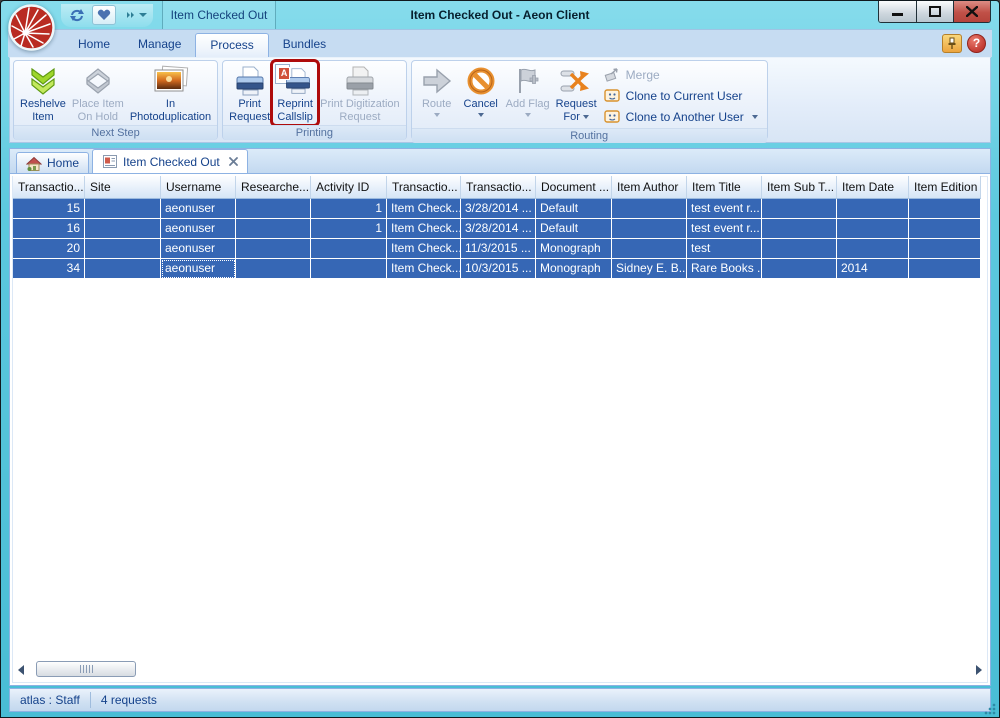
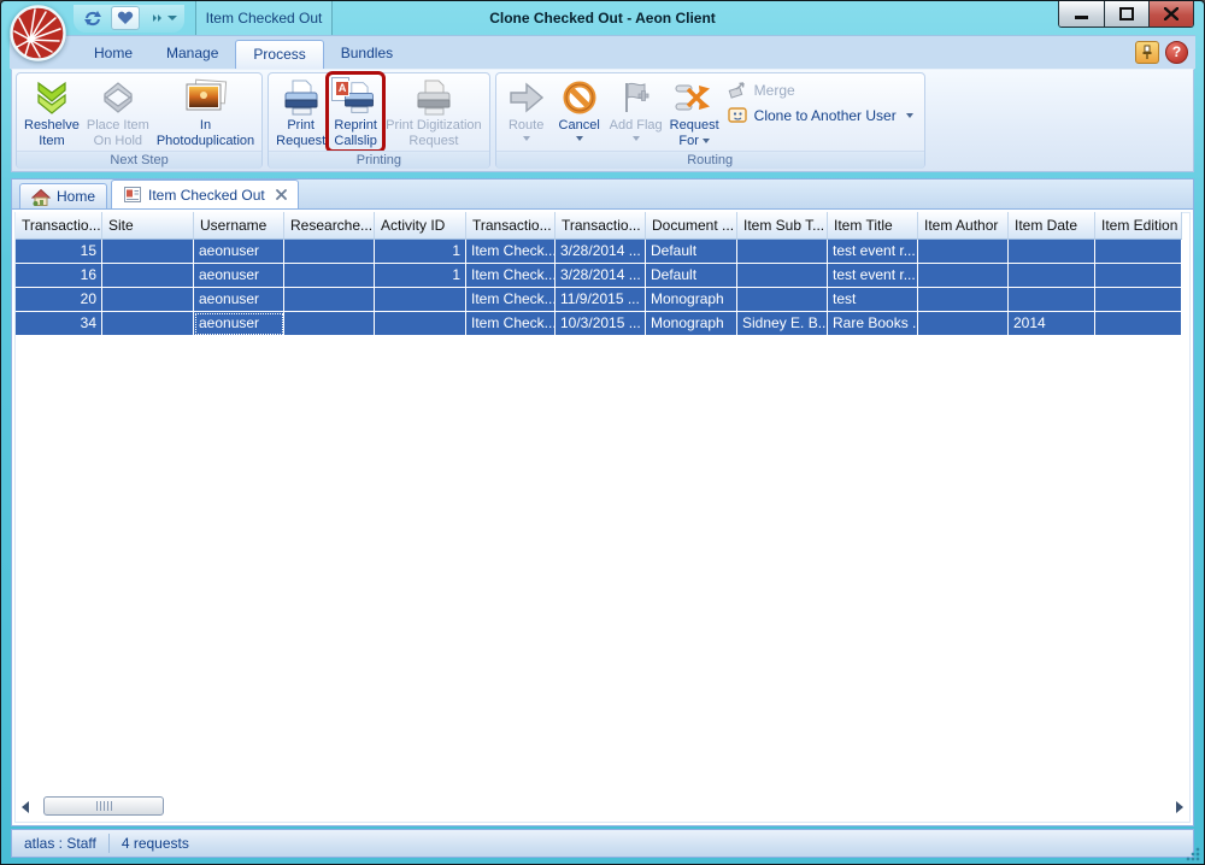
  Item Checked Out
- Item Checked Out - Aeon Client
+ Clone Checked Out - Aeon Client
  Home
  Manage
  Process
  Bundles
  ?
  Reshelve
  Item
  Place Item
  On Hold
  In
  Photoduplication
  Next Step
  Print
  Request
  A
  Reprint
  Callslip
  Print Digitization
  Request
  Printing
  Route
  Cancel
  Add Flag
  Request
  For
  Merge
- Clone to Current User
  Clone to Another User
  Routing
  Home
  Item Checked Out
  Transactio...
  Site
  Username
  Researche...
  Activity ID
  Transactio...
  Transactio...
  Document ...
- Item Author
+ Item Sub T...
  Item Title
- Item Sub T...
+ Item Author
  Item Date
  Item Edition
  15
  aeonuser
  1
  Item Check..
  3/28/2014 ...
  Default
  test event r...
  16
  aeonuser
  1
  Item Check..
  3/28/2014 ...
  Default
  test event r...
  20
  aeonuser
  Item Check..
- 11/3/2015 ...
+ 11/9/2015 ...
  Monograph
  test
  34
  aeonuser
  Item Check..
  10/3/2015 ...
  Monograph
  Sidney E. B..
  Rare Books .
  2014
  atlas : Staff
  4 requests
